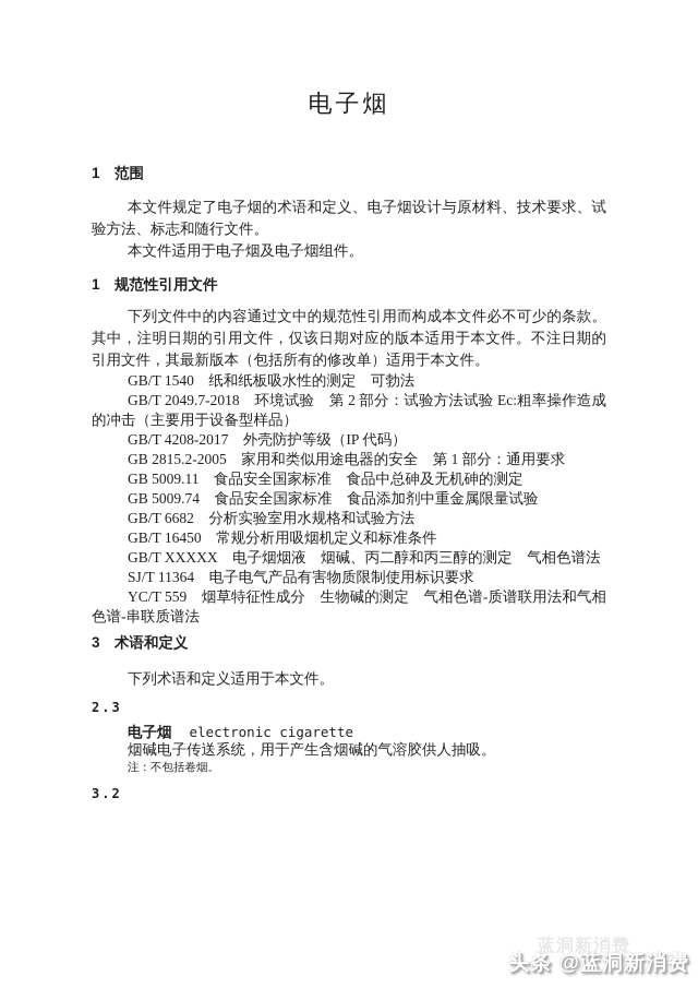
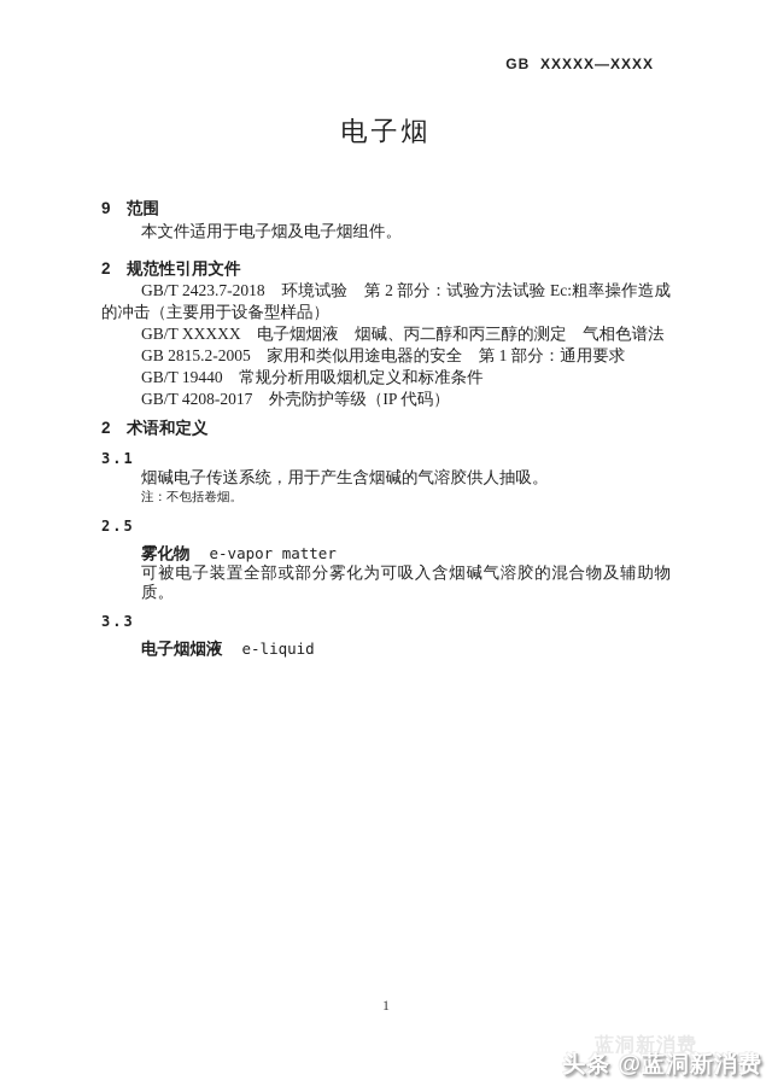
+ GB XXXXX—XXXX
  电子烟
- 1 范围
+ 9 范围
- 本文件规定了电子烟的术语和定义、电子烟设计与原材料、技术要求、试验方法、标志和随行文件。
  本文件适用于电子烟及电子烟组件。
- 1 规范性引用文件
+ 2 规范性引用文件
- 下列文件中的内容通过文中的规范性引用而构成本文件必不可少的条款。其中，注明日期的引用文件，仅该日期对应的版本适用于本文件。不注日期的引用文件，其最新版本（包括所有的修改单）适用于本文件。
- GB/T 1540 纸和纸板吸水性的测定 可勃法
- GB/T 2049.7-2018 环境试验 第 2 部分：试验方法试验 Ec:粗率操作造成的冲击（主要用于设备型样品）
+ GB/T 2423.7-2018 环境试验 第 2 部分：试验方法试验 Ec:粗率操作造成的冲击（主要用于设备型样品）
- GB/T 4208-2017 外壳防护等级（IP 代码）
+ GB/T XXXXX 电子烟烟液 烟碱、丙二醇和丙三醇的测定 气相色谱法
  GB 2815.2-2005 家用和类似用途电器的安全 第 1 部分：通用要求
- GB 5009.11 食品安全国家标准 食品中总砷及无机砷的测定
- GB 5009.74 食品安全国家标准 食品添加剂中重金属限量试验
- GB/T 6682 分析实验室用水规格和试验方法
- GB/T 16450 常规分析用吸烟机定义和标准条件
+ GB/T 19440 常规分析用吸烟机定义和标准条件
- GB/T XXXXX 电子烟烟液 烟碱、丙二醇和丙三醇的测定 气相色谱法
+ GB/T 4208-2017 外壳防护等级（IP 代码）
- SJ/T 11364 电子电气产品有害物质限制使用标识要求
- YC/T 559 烟草特征性成分 生物碱的测定 气相色谱-质谱联用法和气相色谱-串联质谱法
- 3 术语和定义
+ 2 术语和定义
- 下列术语和定义适用于本文件。
- 2.3
+ 3.1
- 电子烟 electronic cigarette
  烟碱电子传送系统，用于产生含烟碱的气溶胶供人抽吸。
  注：不包括卷烟。
- 3.2
+ 2.5
+ 雾化物 e-vapor matter
+ 可被电子装置全部或部分雾化为可吸入含烟碱气溶胶的混合物及辅助物质。
+ 3.3
+ 电子烟烟液 e-liquid
+ 1
  蓝洞新消费
  头条 @蓝洞新消费
